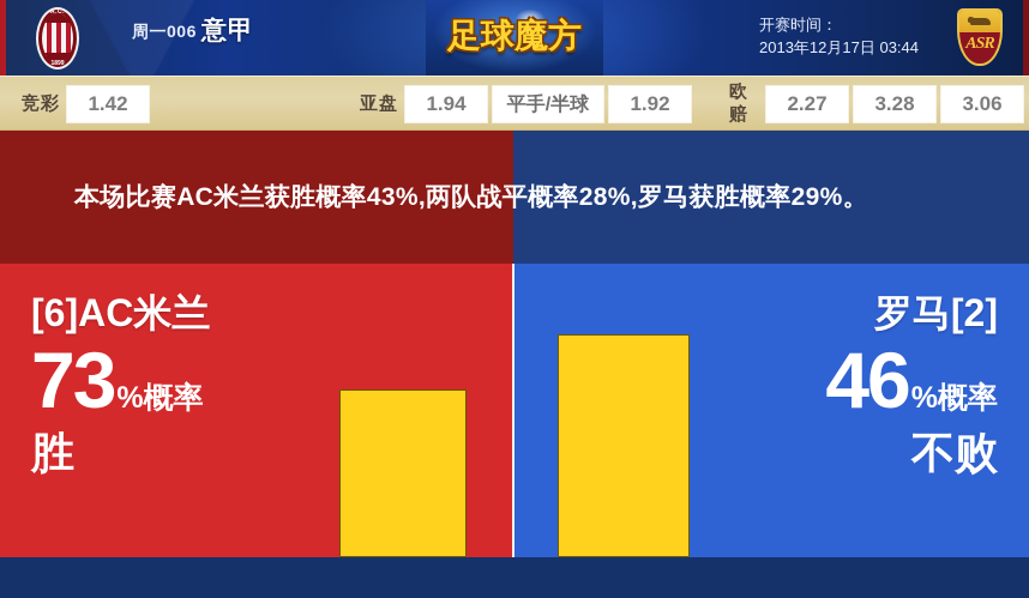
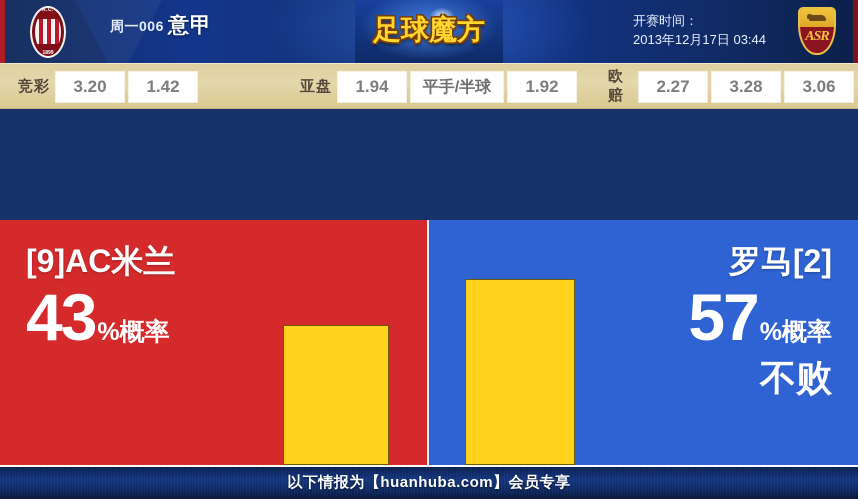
  周一006
  意甲
  足球魔方
  开赛时间：
  2013年12月17日 03:44
  ASR
  竞彩
+ 3.20
  1.42
  亚盘
  1.94
  平手/半球
  1.92
  欧赔
  2.27
  3.28
  3.06
- 本场比赛AC米兰获胜概率43%,两队战平概率28%,罗马获胜概率29%。
- [6]AC米兰
+ [9]AC米兰
- 73
+ 43
  %概率
- 胜
  罗马[2]
- 46
+ 57
  %概率
  不败
+ 以下情报为【huanhuba.com】会员专享
